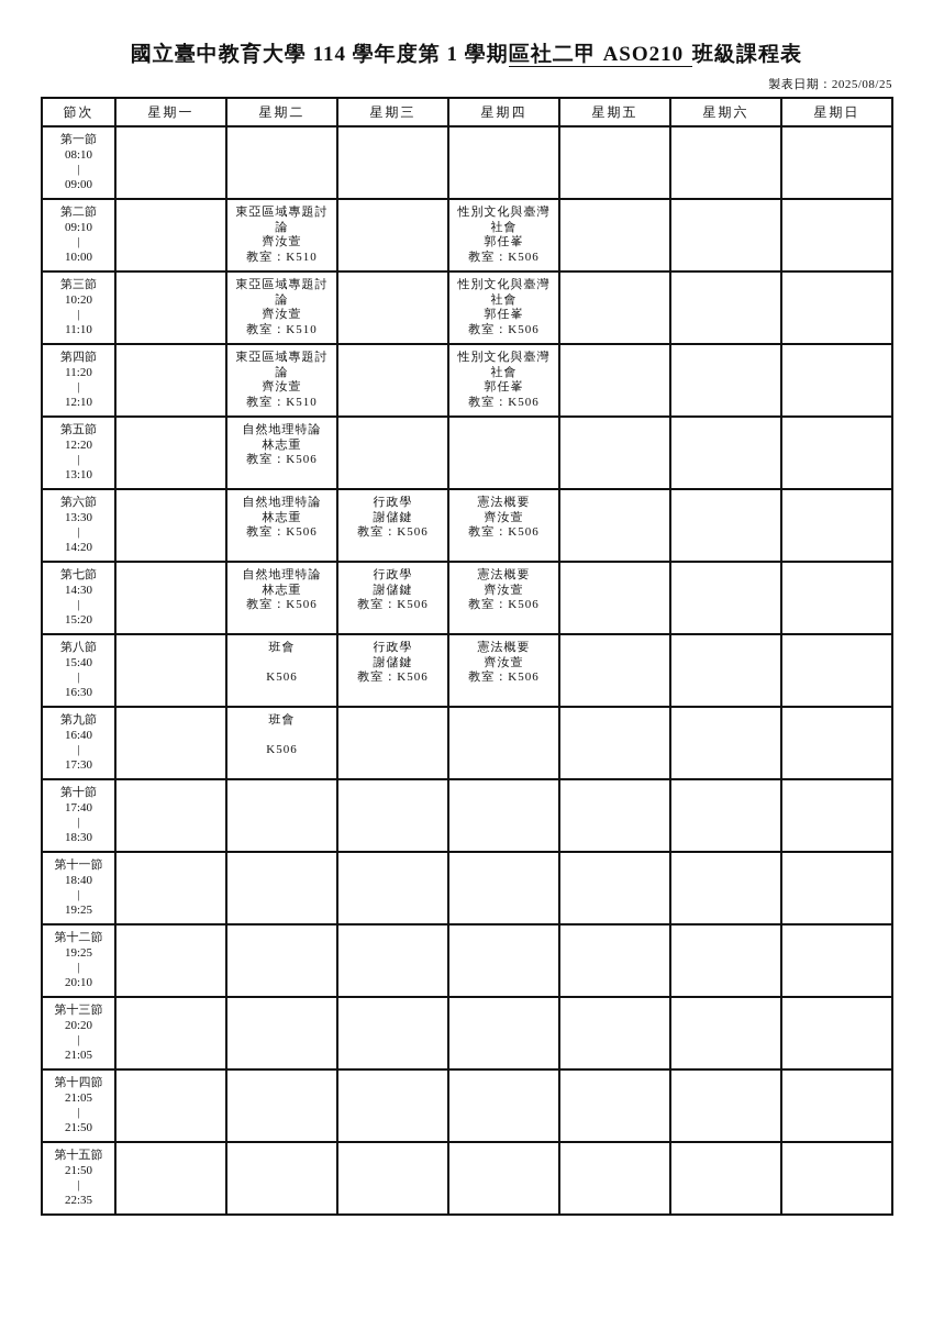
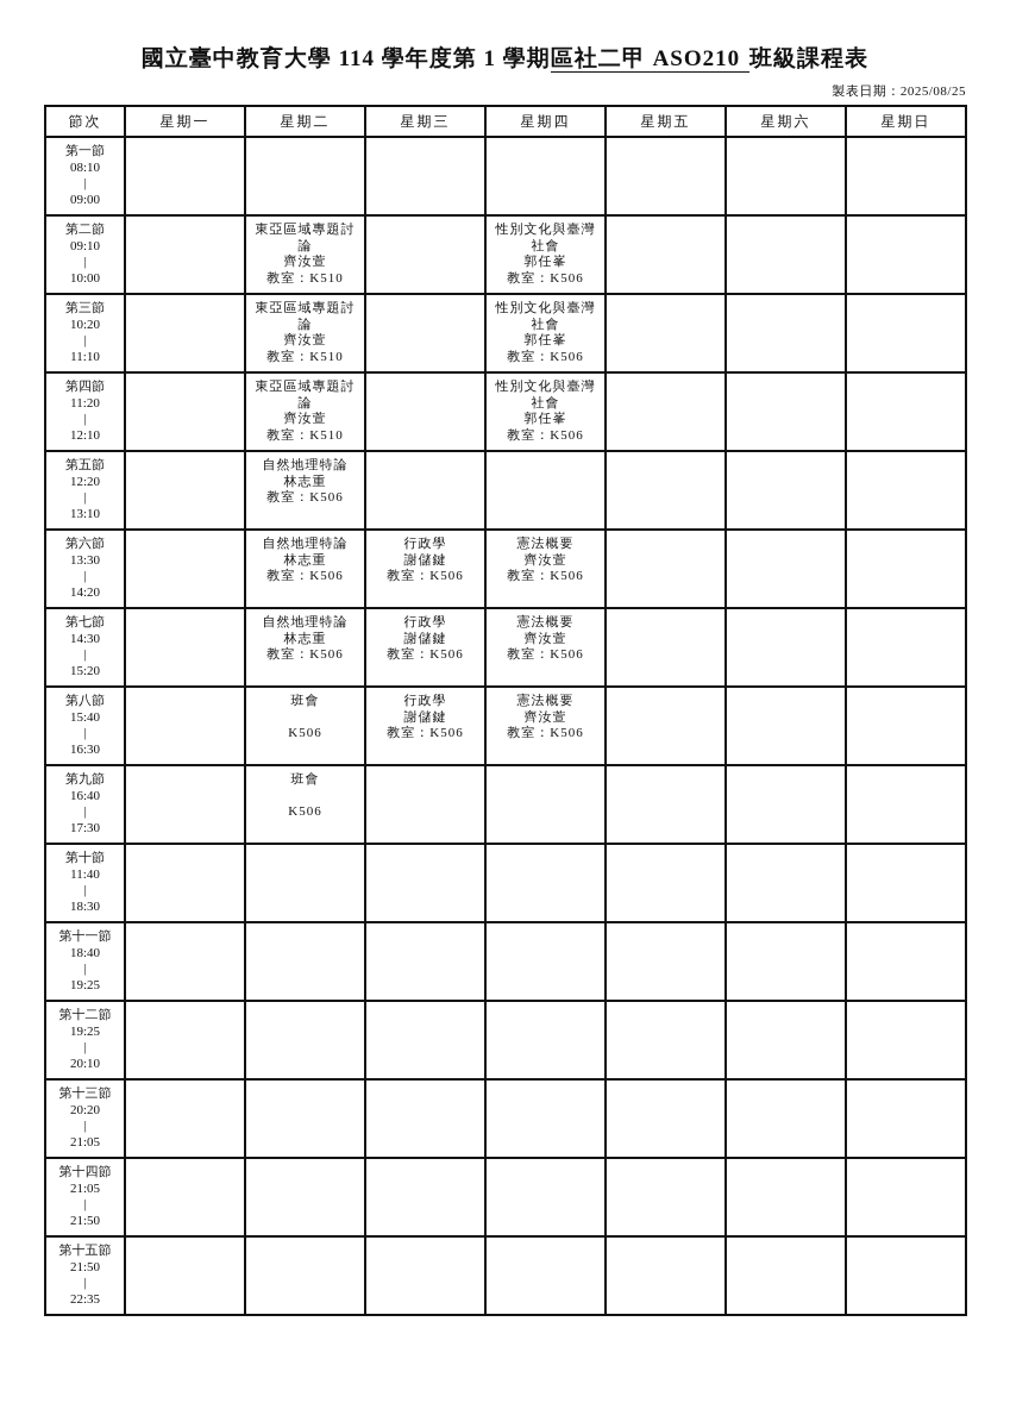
  國立臺中教育大學 114 學年度第 1 學期區社二甲 ASO210 班級課程表
  製表日期：2025/08/25
  節次	星期一	星期二	星期三	星期四	星期五	星期六	星期日
  第一節08:10|09:00
  第二節09:10|10:00		東亞區域專題討論齊汝萱教室：K510		性別文化與臺灣社會郭任峯教室：K506
  第三節10:20|11:10		東亞區域專題討論齊汝萱教室：K510		性別文化與臺灣社會郭任峯教室：K506
  第四節11:20|12:10		東亞區域專題討論齊汝萱教室：K510		性別文化與臺灣社會郭任峯教室：K506
  第五節12:20|13:10		自然地理特論林志重教室：K506
  第六節13:30|14:20		自然地理特論林志重教室：K506	行政學謝儲鍵教室：K506	憲法概要齊汝萱教室：K506
  第七節14:30|15:20		自然地理特論林志重教室：K506	行政學謝儲鍵教室：K506	憲法概要齊汝萱教室：K506
  第八節15:40|16:30		班會 K506	行政學謝儲鍵教室：K506	憲法概要齊汝萱教室：K506
  第九節16:40|17:30		班會 K506
- 第十節17:40|18:30
+ 第十節11:40|18:30
  第十一節18:40|19:25
  第十二節19:25|20:10
  第十三節20:20|21:05
  第十四節21:05|21:50
  第十五節21:50|22:35
